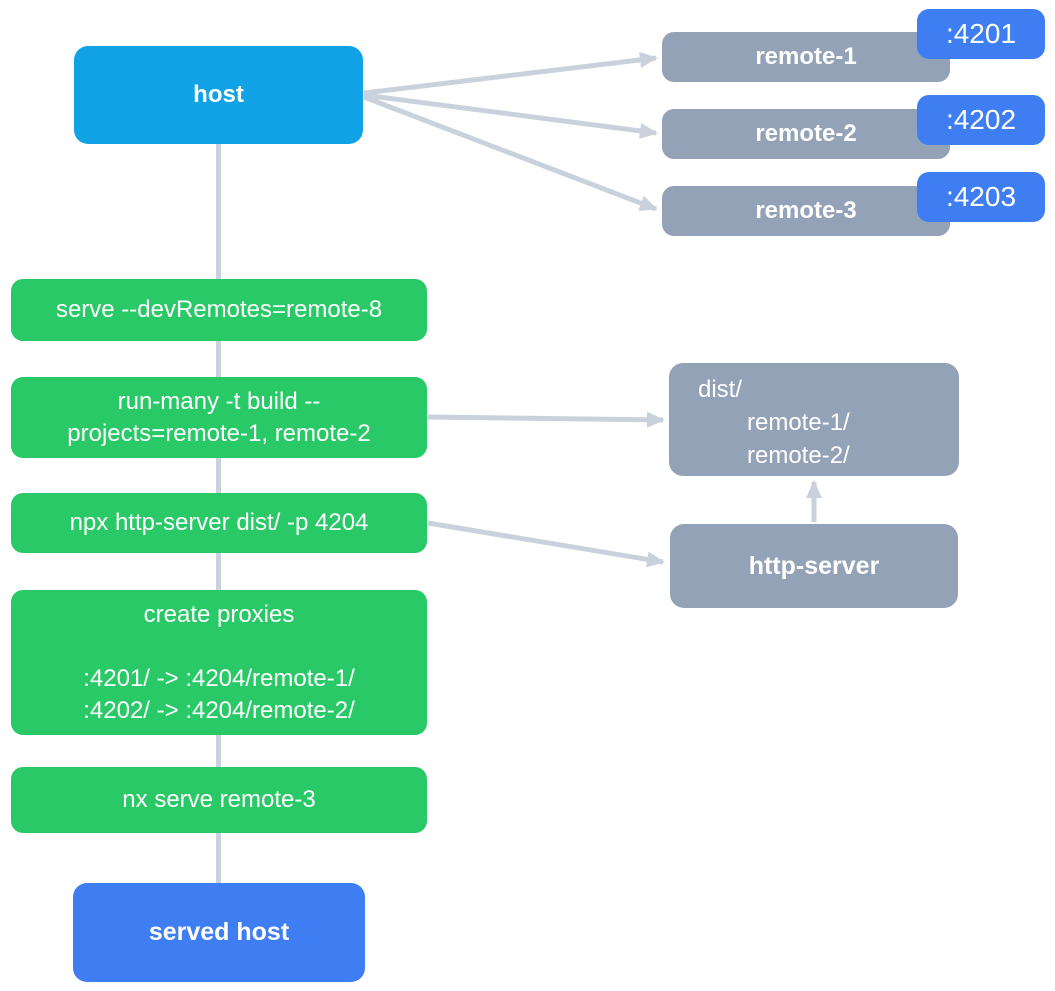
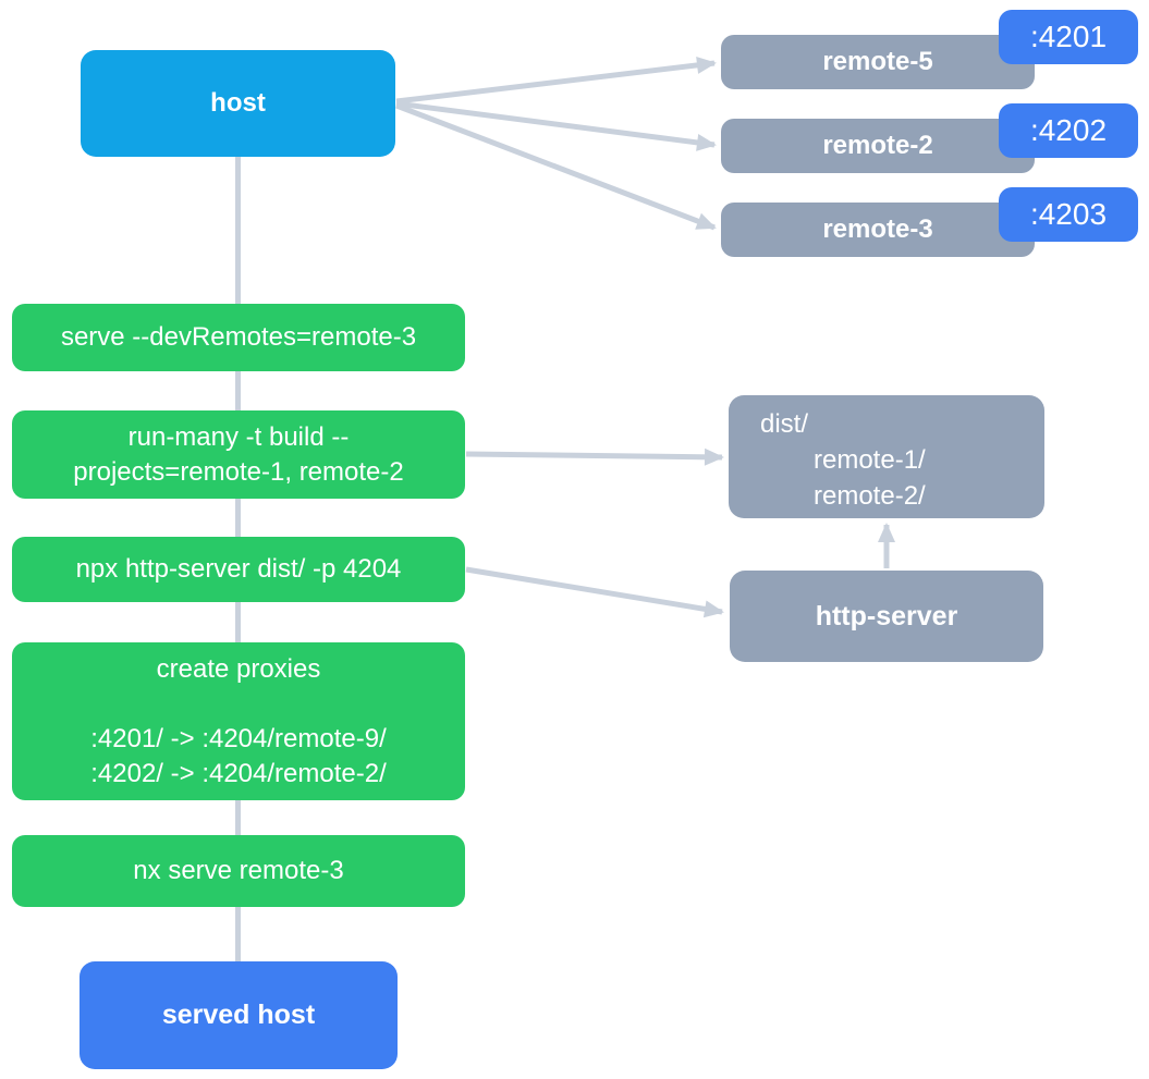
  host
  :4201
- remote-1
+ remote-5
  :4202
  remote-2
  :4203
  remote-3
- serve --devRemotes=remote-8
+ serve --devRemotes=remote-3
  run-many -t build --
  projects=remote-1, remote-2
  npx http-server dist/ -p 4204
  create proxies
- :4201/ -> :4204/remote-1/
+ :4201/ -> :4204/remote-9/
  :4202/ -> :4204/remote-2/
  nx serve remote-3
  dist/
  remote-1/
  remote-2/
  http-server
  served host
